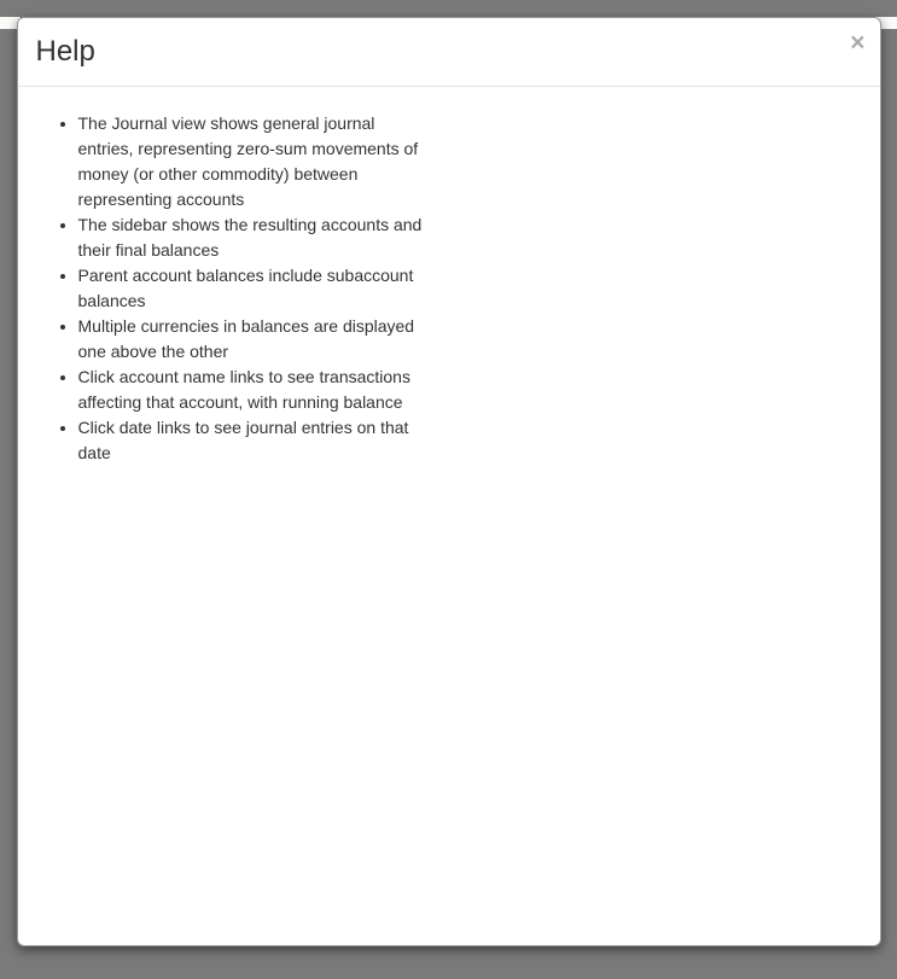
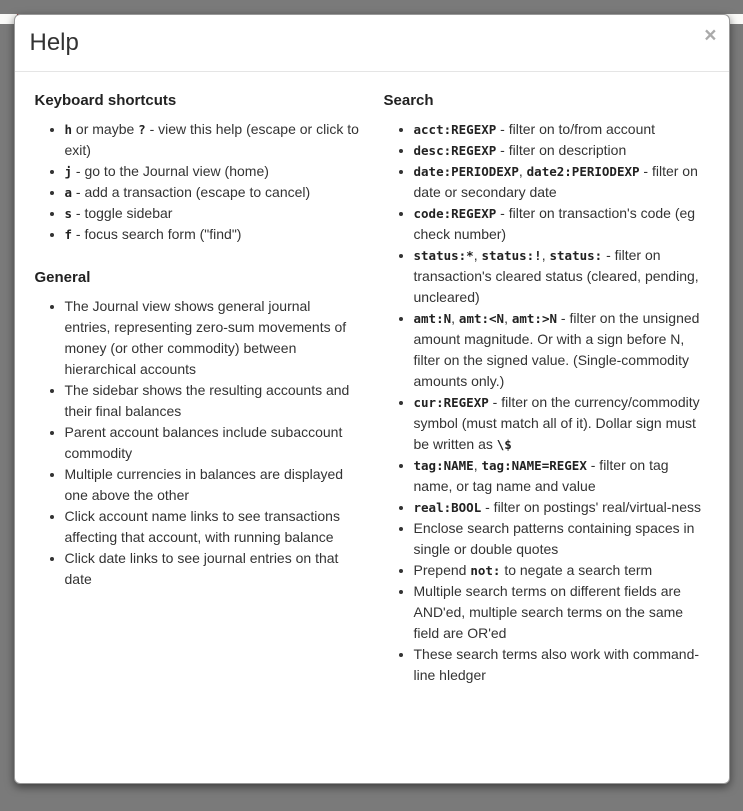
  Help
  ×
+ Keyboard shortcuts
+ h or maybe ? - view this help (escape or click to exit)
+ j - go to the Journal view (home)
+ a - add a transaction (escape to cancel)
+ s - toggle sidebar
+ f - focus search form ("find")
+ General
- The Journal view shows general journal entries, representing zero-sum movements of money (or other commodity) between representing accounts
+ The Journal view shows general journal entries, representing zero-sum movements of money (or other commodity) between hierarchical accounts
  The sidebar shows the resulting accounts and their final balances
- Parent account balances include subaccount balances
+ Parent account balances include subaccount commodity
  Multiple currencies in balances are displayed one above the other
  Click account name links to see transactions affecting that account, with running balance
  Click date links to see journal entries on that date
+ Search
+ acct:REGEXP - filter on to/from account
+ desc:REGEXP - filter on description
+ date:PERIODEXP, date2:PERIODEXP - filter on date or secondary date
+ code:REGEXP - filter on transaction's code (eg check number)
+ status:*, status:!, status: - filter on transaction's cleared status (cleared, pending, uncleared)
+ amt:N, amt:<N, amt:>N - filter on the unsigned amount magnitude. Or with a sign before N, filter on the signed value. (Single-commodity amounts only.)
+ cur:REGEXP - filter on the currency/commodity symbol (must match all of it). Dollar sign must be written as \$
+ tag:NAME, tag:NAME=REGEX - filter on tag name, or tag name and value
+ real:BOOL - filter on postings' real/virtual-ness
+ Enclose search patterns containing spaces in single or double quotes
+ Prepend not: to negate a search term
+ Multiple search terms on different fields are AND'ed, multiple search terms on the same field are OR'ed
+ These search terms also work with command-line hledger
